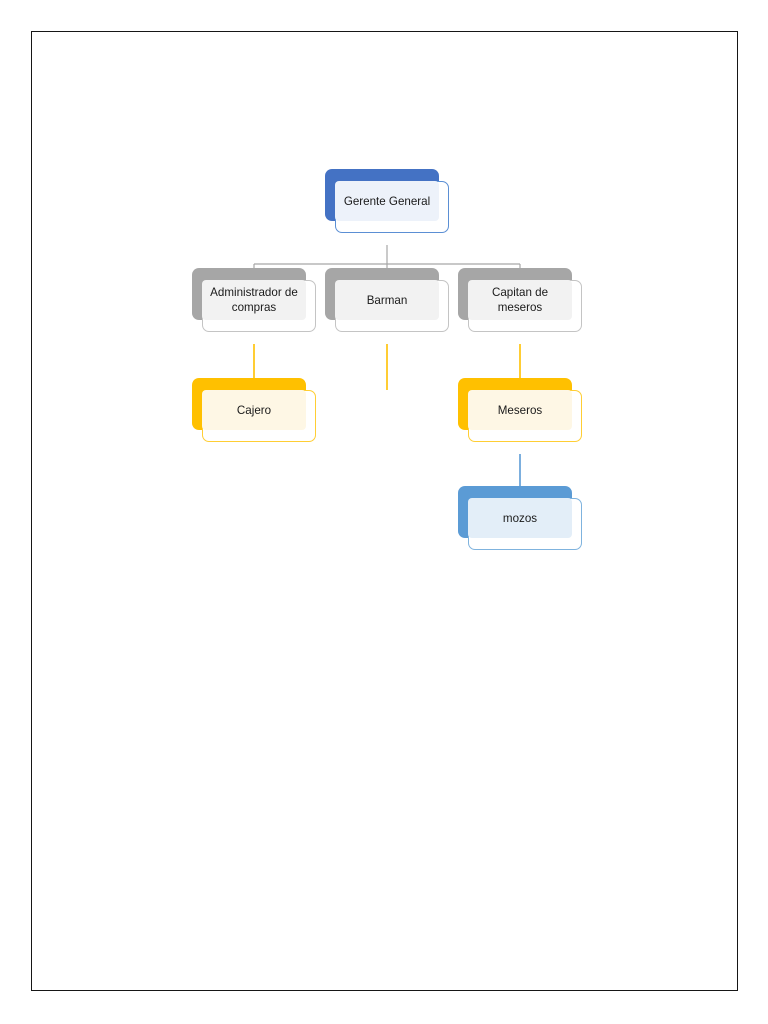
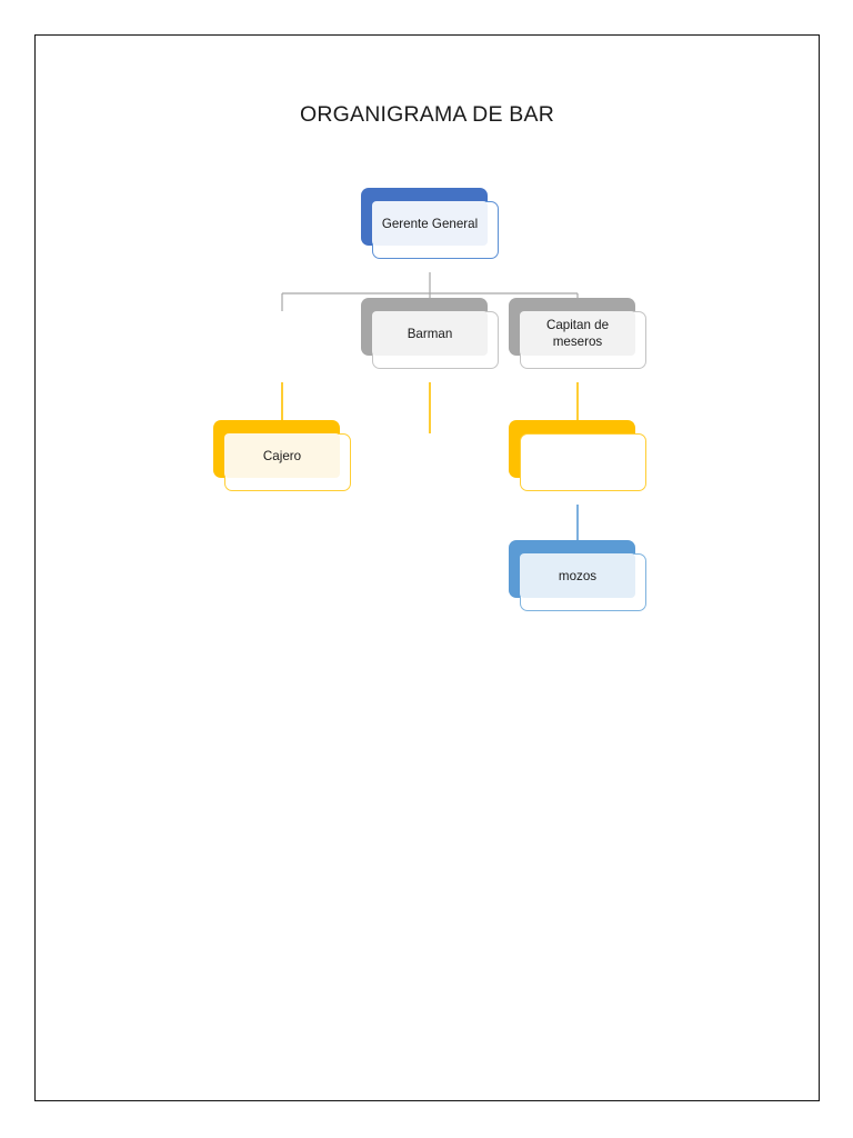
+ ORGANIGRAMA DE BAR
  Gerente General
- Administrador de compras
  Barman
  Capitan de meseros
  Cajero
- Meseros
  mozos
